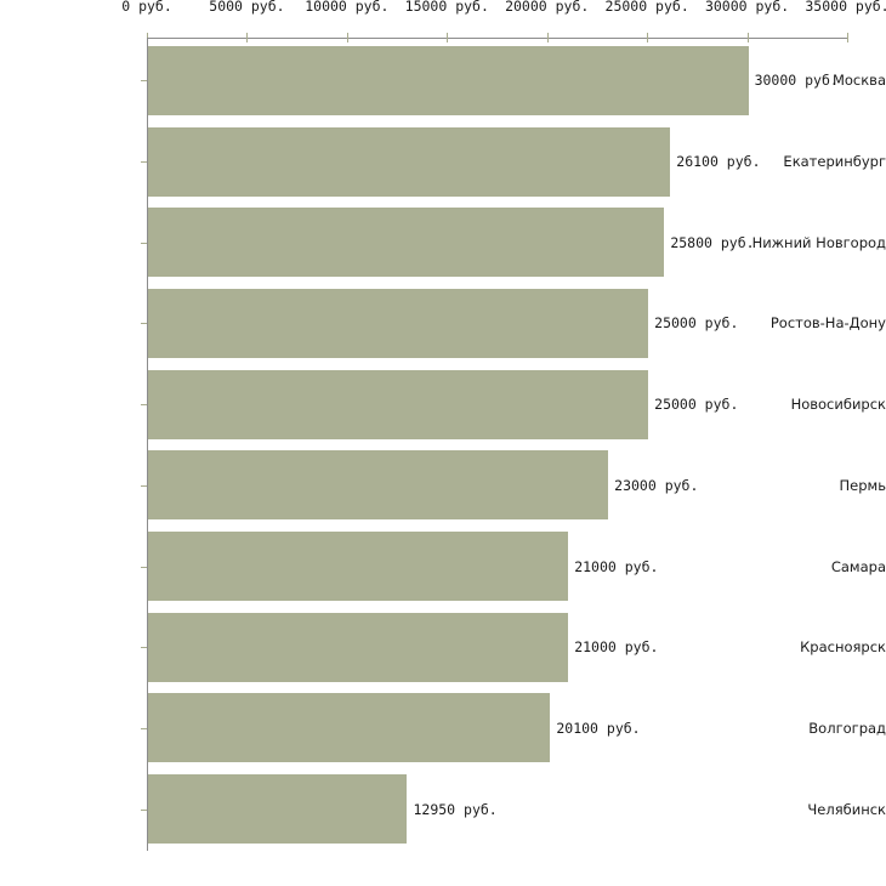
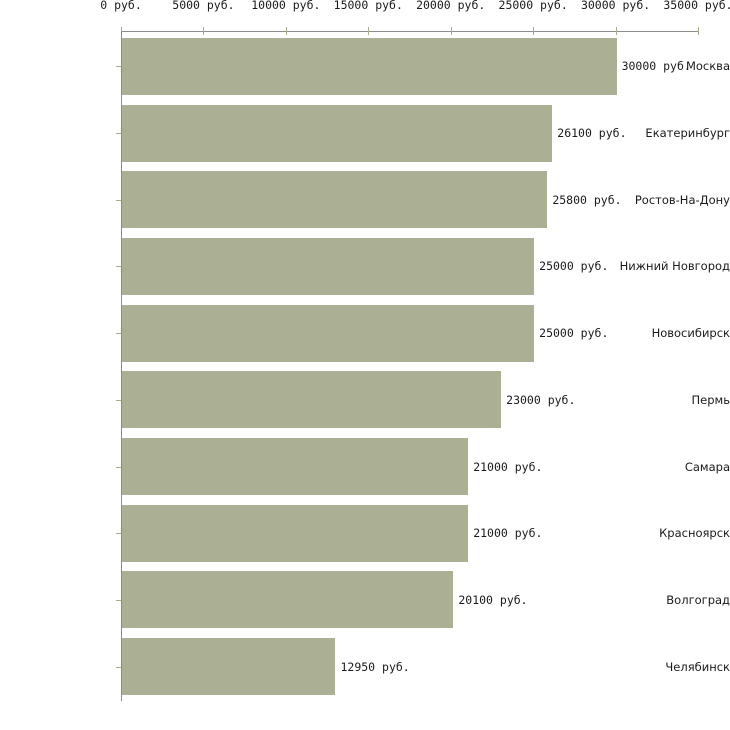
  0 руб.
  5000 руб.
  10000 руб.
  15000 руб.
  20000 руб.
  25000 руб.
  30000 руб.
  35000 руб.
  30000 руб.
  Москва
  26100 руб.
  Екатеринбург
  25800 руб.
- Нижний Новгород
+ Ростов-На-Дону
  25000 руб.
- Ростов-На-Дону
+ Нижний Новгород
  25000 руб.
  Новосибирск
  23000 руб.
  Пермь
  21000 руб.
  Самара
  21000 руб.
  Красноярск
  20100 руб.
  Волгоград
  12950 руб.
  Челябинск
